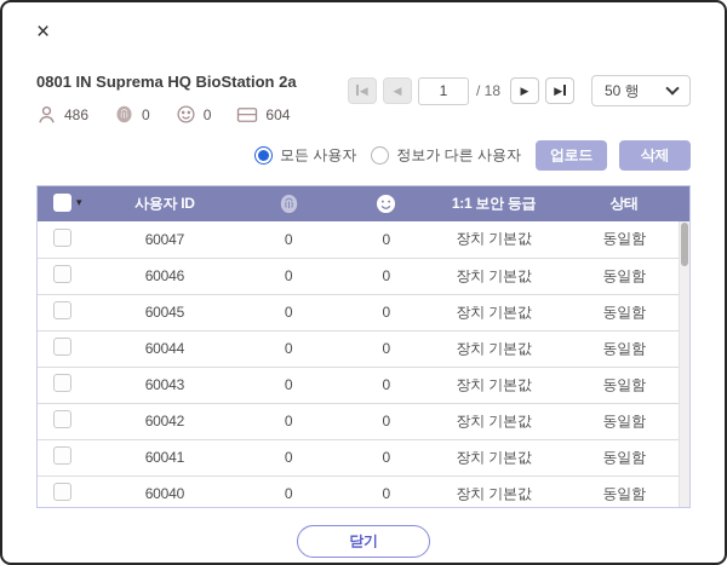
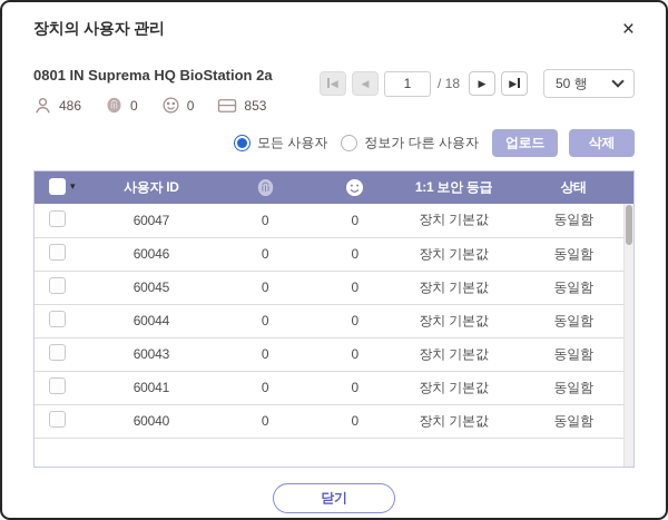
+ 장치의 사용자 관리
  ×
  0801 IN Suprema HQ BioStation 2a
  486
  0
  0
- 604
+ 853
  ◀
  ◀
  1
  / 18
  ▶
  ▶
  50 행
  모든 사용자
  정보가 다른 사용자
  업로드
  삭제
  ▾	사용자 ID			1:1 보안 등급	상태
  	60047	0	0	장치 기본값	동일함
  	60046	0	0	장치 기본값	동일함
  	60045	0	0	장치 기본값	동일함
  	60044	0	0	장치 기본값	동일함
  	60043	0	0	장치 기본값	동일함
- 	60042	0	0	장치 기본값	동일함
  	60041	0	0	장치 기본값	동일함
  	60040	0	0	장치 기본값	동일함
  닫기
